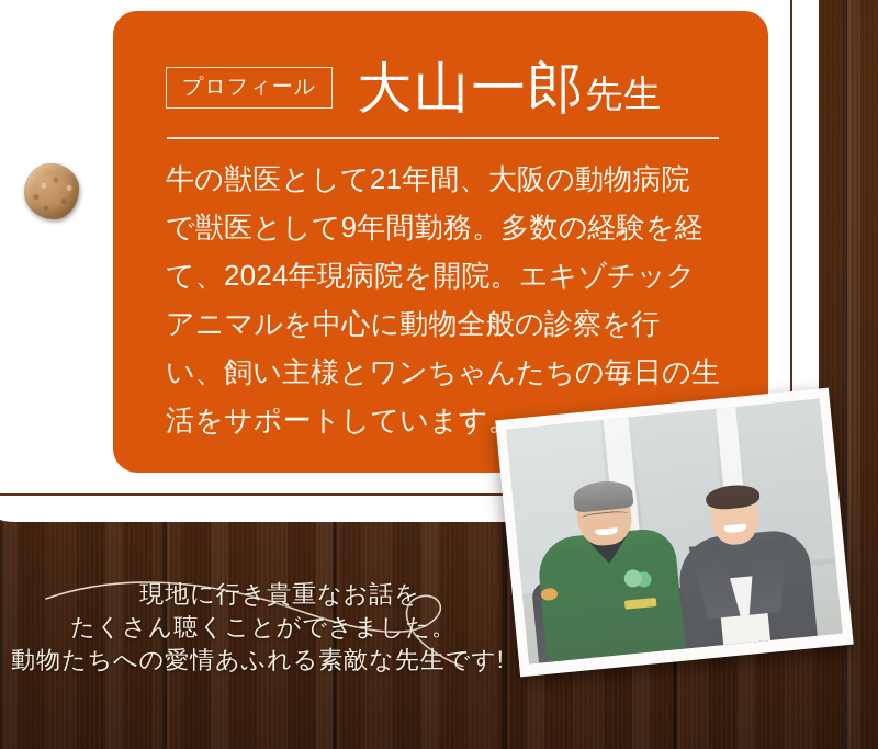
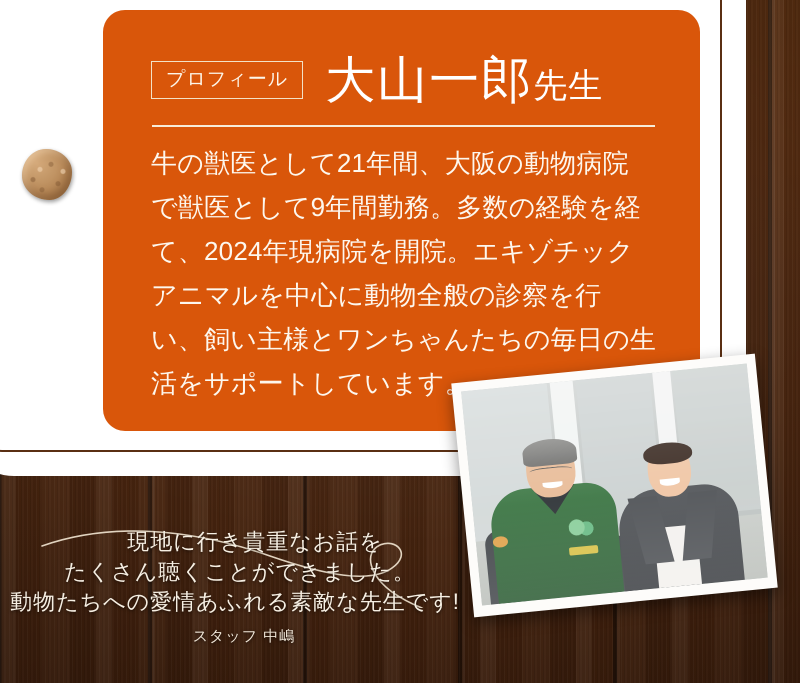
  プロフィール
  大山一郎
  先生
  牛の獣医として21年間、大阪の動物病院
  で獣医として9年間勤務。多数の経験を経
  て、2024年現病院を開院。エキゾチック
  アニマルを中心に動物全般の診察を行
  い、飼い主様とワンちゃんたちの毎日の生
  活をサポートしています
  現地に行き貴重なお話を
  たくさん聴くことができました。
  動物たちへの愛情あふれる素敵な先生です!
+ スタッフ 中嶋
